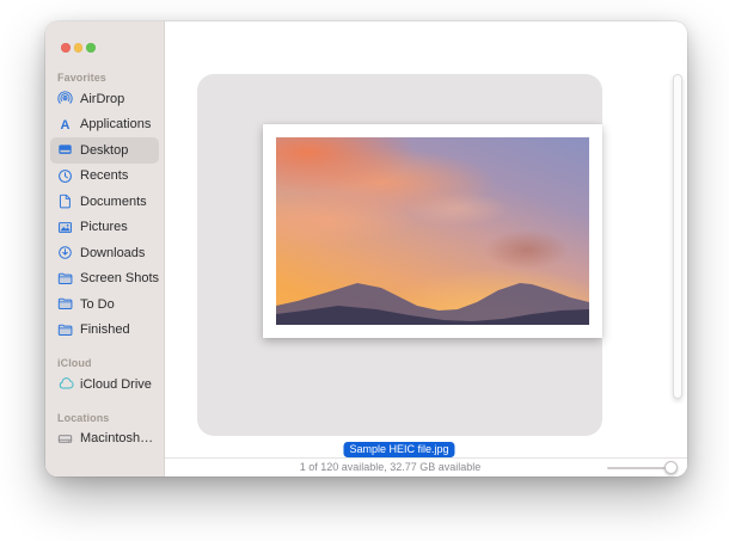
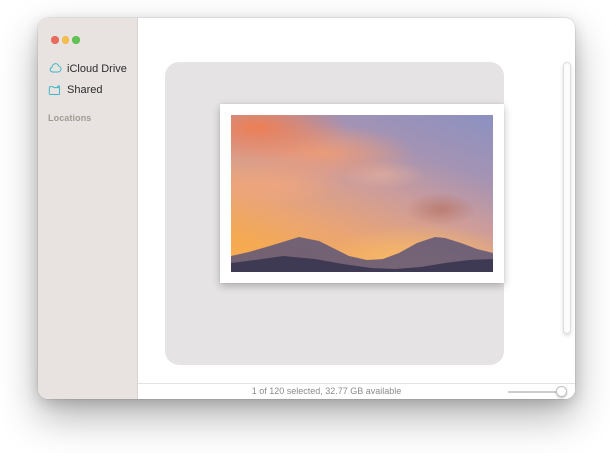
- Favorites
- AirDrop
- A
- Applications
- Desktop
- Recents
- Documents
- Pictures
- Downloads
- Screen Shots
- To Do
- Finished
- iCloud
  iCloud Drive
+ Shared
  Locations
- Macintosh…
- Sample HEIC file.jpg
- 1 of 120 available, 32.77 GB available
+ 1 of 120 selected, 32.77 GB available
